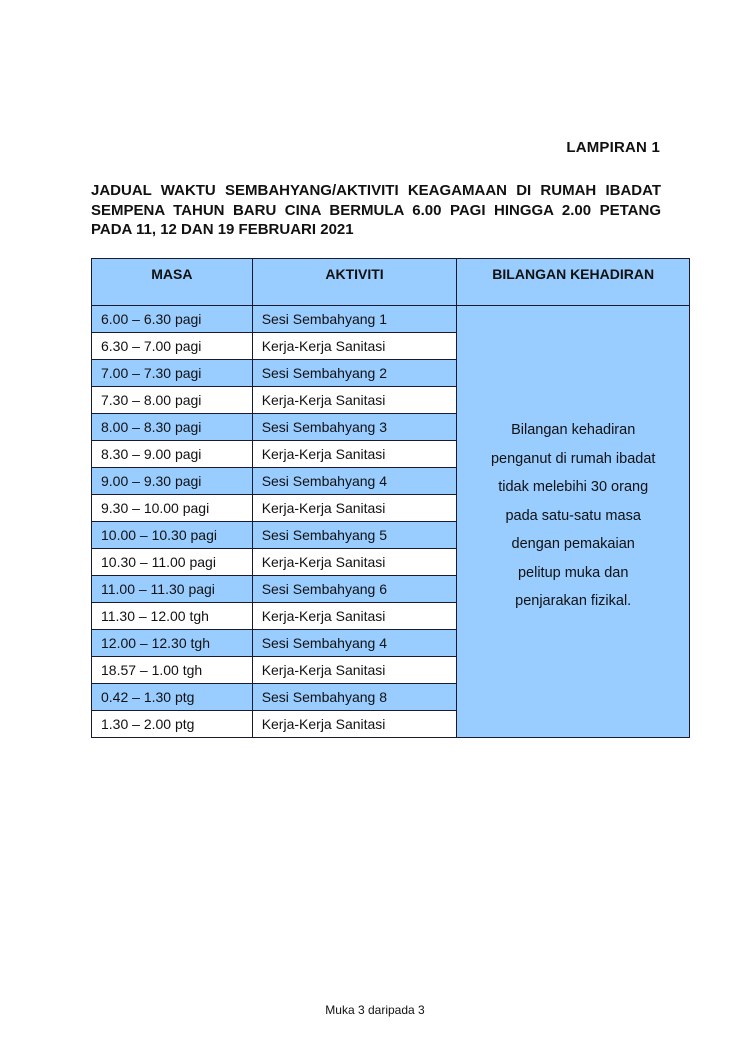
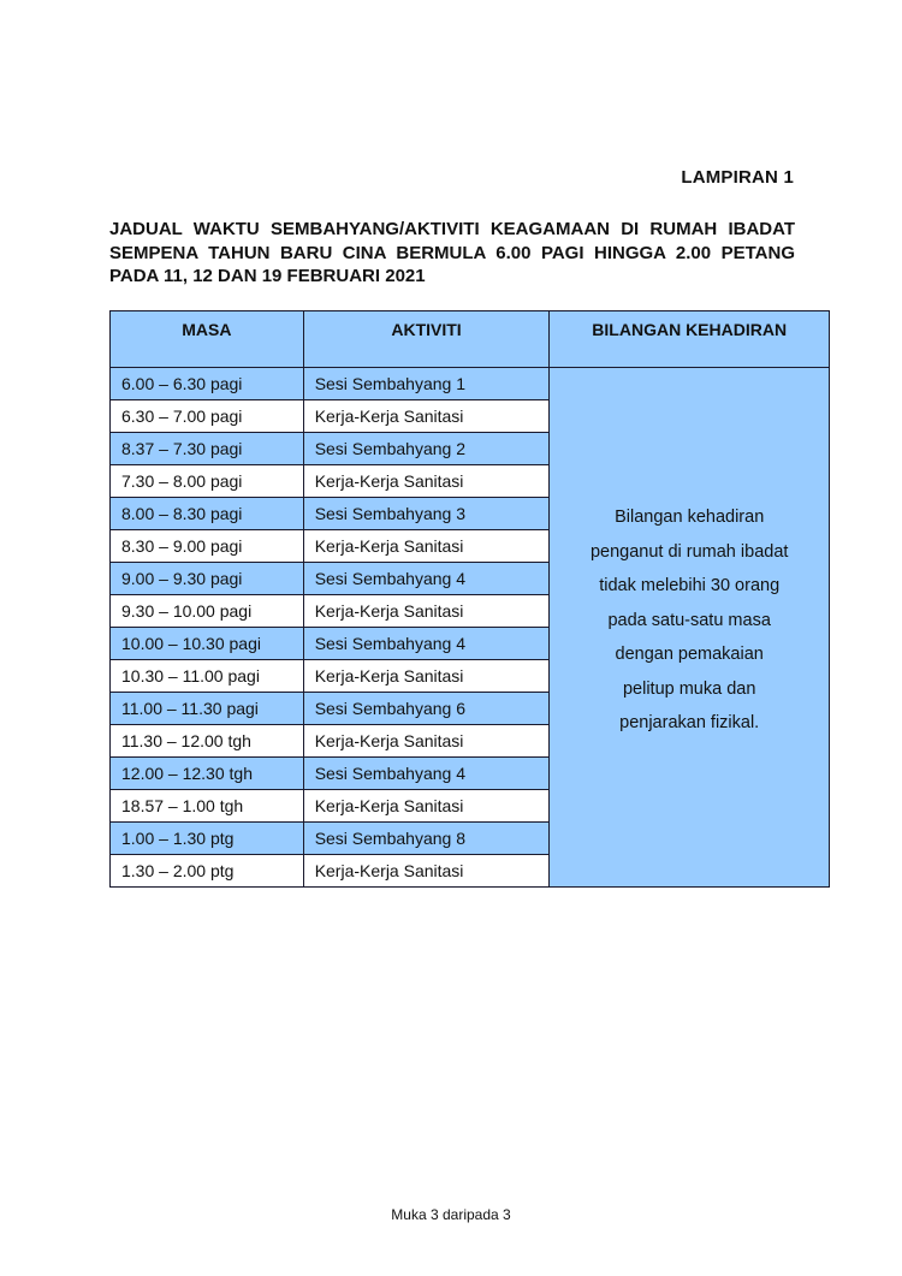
  LAMPIRAN 1
  JADUAL WAKTU SEMBAHYANG/AKTIVITI KEAGAMAAN DI RUMAH IBADAT SEMPENA TAHUN BARU CINA BERMULA 6.00 PAGI HINGGA 2.00 PETANG PADA 11, 12 DAN 19 FEBRUARI 2021
  MASA	AKTIVITI	BILANGAN KEHADIRAN
  6.00 – 6.30 pagi	Sesi Sembahyang 1	Bilangan kehadiranpenganut di rumah ibadattidak melebihi 30 orangpada satu-satu masadengan pemakaianpelitup muka danpenjarakan fizikal.
  6.30 – 7.00 pagi	Kerja-Kerja Sanitasi
- 7.00 – 7.30 pagi	Sesi Sembahyang 2
+ 8.37 – 7.30 pagi	Sesi Sembahyang 2
  7.30 – 8.00 pagi	Kerja-Kerja Sanitasi
  8.00 – 8.30 pagi	Sesi Sembahyang 3
  8.30 – 9.00 pagi	Kerja-Kerja Sanitasi
  9.00 – 9.30 pagi	Sesi Sembahyang 4
  9.30 – 10.00 pagi	Kerja-Kerja Sanitasi
- 10.00 – 10.30 pagi	Sesi Sembahyang 5
+ 10.00 – 10.30 pagi	Sesi Sembahyang 4
  10.30 – 11.00 pagi	Kerja-Kerja Sanitasi
  11.00 – 11.30 pagi	Sesi Sembahyang 6
  11.30 – 12.00 tgh	Kerja-Kerja Sanitasi
  12.00 – 12.30 tgh	Sesi Sembahyang 4
  18.57 – 1.00 tgh	Kerja-Kerja Sanitasi
- 0.42 – 1.30 ptg	Sesi Sembahyang 8
+ 1.00 – 1.30 ptg	Sesi Sembahyang 8
  1.30 – 2.00 ptg	Kerja-Kerja Sanitasi
  Muka 3 daripada 3
